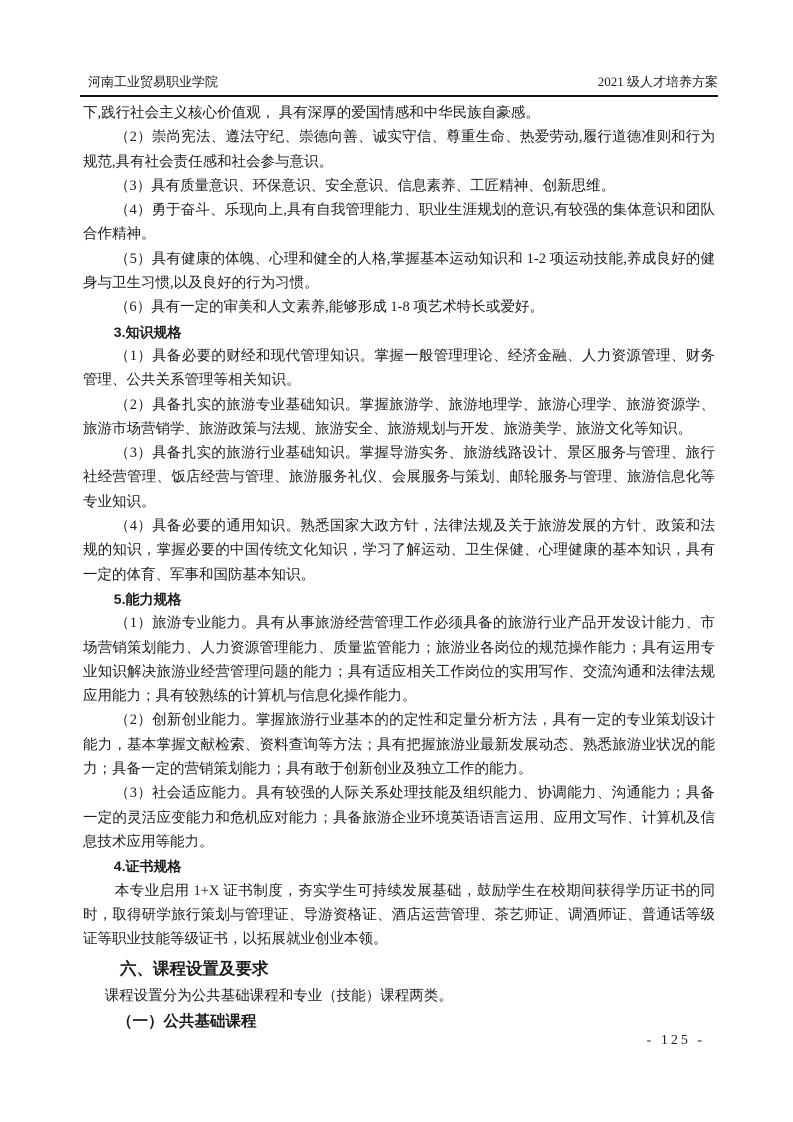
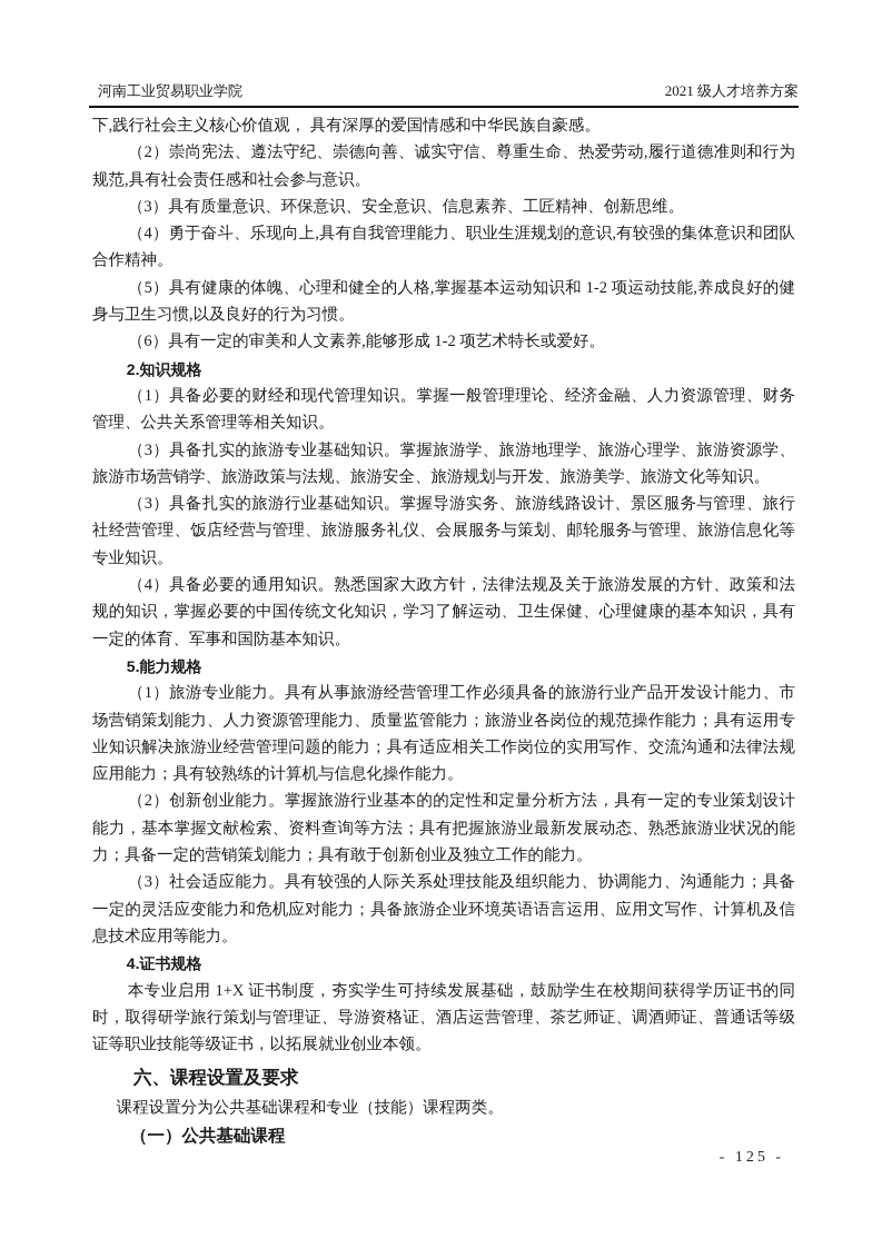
  河南工业贸易职业学院
  2021 级人才培养方案
  下,践行社会主义核心价值观， 具有深厚的爱国情感和中华民族自豪感。
  （2）崇尚宪法、遵法守纪、崇德向善、诚实守信、尊重生命、热爱劳动,履行道德准则和行为规范,具有社会责任感和社会参与意识。
  （3）具有质量意识、环保意识、安全意识、信息素养、工匠精神、创新思维。
  （4）勇于奋斗、乐现向上,具有自我管理能力、职业生涯规划的意识,有较强的集体意识和团队合作精神。
  （5）具有健康的体魄、心理和健全的人格,掌握基本运动知识和 1-2 项运动技能,养成良好的健身与卫生习惯,以及良好的行为习惯。
- （6）具有一定的审美和人文素养,能够形成 1-8 项艺术特长或爱好。
+ （6）具有一定的审美和人文素养,能够形成 1-2 项艺术特长或爱好。
- 3.知识规格
+ 2.知识规格
  （1）具备必要的财经和现代管理知识。掌握一般管理理论、经济金融、人力资源管理、财务管理、公共关系管理等相关知识。
- （2）具备扎实的旅游专业基础知识。掌握旅游学、旅游地理学、旅游心理学、旅游资源学、旅游市场营销学、旅游政策与法规、旅游安全、旅游规划与开发、旅游美学、旅游文化等知识。
+ （3）具备扎实的旅游专业基础知识。掌握旅游学、旅游地理学、旅游心理学、旅游资源学、旅游市场营销学、旅游政策与法规、旅游安全、旅游规划与开发、旅游美学、旅游文化等知识。
  （3）具备扎实的旅游行业基础知识。掌握导游实务、旅游线路设计、景区服务与管理、旅行社经营管理、饭店经营与管理、旅游服务礼仪、会展服务与策划、邮轮服务与管理、旅游信息化等专业知识。
  （4）具备必要的通用知识。熟悉国家大政方针，法律法规及关于旅游发展的方针、政策和法规的知识，掌握必要的中国传统文化知识，学习了解运动、卫生保健、心理健康的基本知识，具有一定的体育、军事和国防基本知识。
  5.能力规格
  （1）旅游专业能力。具有从事旅游经营管理工作必须具备的旅游行业产品开发设计能力、市场营销策划能力、人力资源管理能力、质量监管能力；旅游业各岗位的规范操作能力；具有运用专业知识解决旅游业经营管理问题的能力；具有适应相关工作岗位的实用写作、交流沟通和法律法规应用能力；具有较熟练的计算机与信息化操作能力。
  （2）创新创业能力。掌握旅游行业基本的的定性和定量分析方法，具有一定的专业策划设计能力，基本掌握文献检索、资料查询等方法；具有把握旅游业最新发展动态、熟悉旅游业状况的能力；具备一定的营销策划能力；具有敢于创新创业及独立工作的能力。
  （3）社会适应能力。具有较强的人际关系处理技能及组织能力、协调能力、沟通能力；具备一定的灵活应变能力和危机应对能力；具备旅游企业环境英语语言运用、应用文写作、计算机及信息技术应用等能力。
  4.证书规格
  本专业启用 1+X 证书制度，夯实学生可持续发展基础，鼓励学生在校期间获得学历证书的同时，取得研学旅行策划与管理证、导游资格证、酒店运营管理、茶艺师证、调酒师证、普通话等级证等职业技能等级证书，以拓展就业创业本领。
  六、课程设置及要求
  课程设置分为公共基础课程和专业（技能）课程两类。
  （一）公共基础课程
  - 125 -
